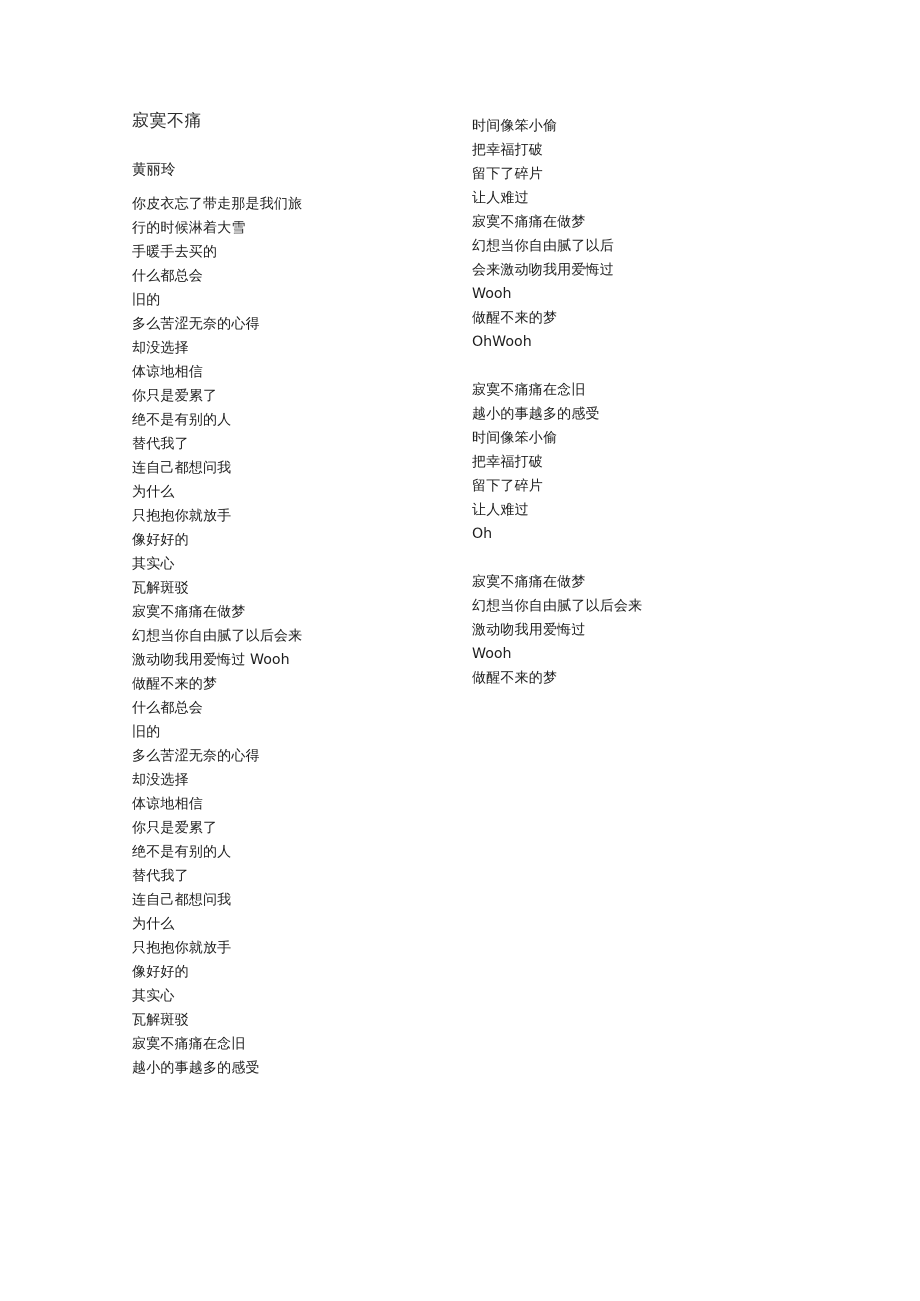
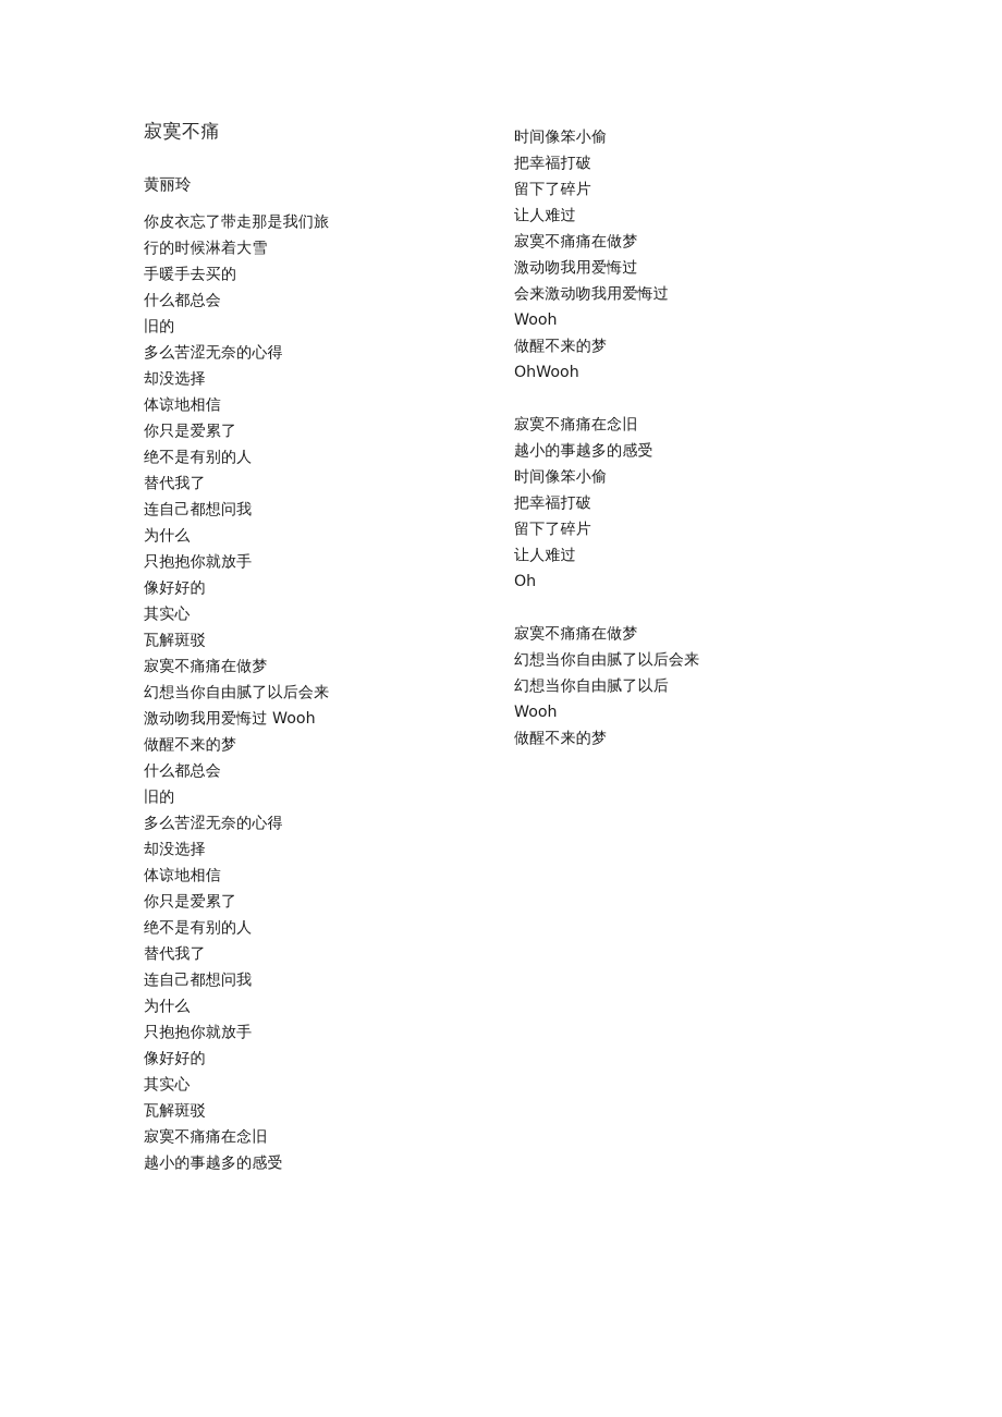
  寂寞不痛
  黄丽玲
  你皮衣忘了带走那是我们旅行的时候淋着大雪
  手暖手去买的
  什么都总会
  旧的
  多么苦涩无奈的心得
  却没选择
  体谅地相信
  你只是爱累了
  绝不是有别的人
  替代我了
  连自己都想问我
  为什么
  只抱抱你就放手
  像好好的
  其实心
  瓦解斑驳
  寂寞不痛痛在做梦
  幻想当你自由腻了以后会来
  激动吻我用爱悔过 Wooh
  做醒不来的梦
  什么都总会
  旧的
  多么苦涩无奈的心得
  却没选择
  体谅地相信
  你只是爱累了
  绝不是有别的人
  替代我了
  连自己都想问我
  为什么
  只抱抱你就放手
  像好好的
  其实心
  瓦解斑驳
  寂寞不痛痛在念旧
  越小的事越多的感受
  时间像笨小偷
  把幸福打破
  留下了碎片
  让人难过
  寂寞不痛痛在做梦
- 幻想当你自由腻了以后
+ 激动吻我用爱悔过
  会来激动吻我用爱悔过
  Wooh
  做醒不来的梦
  OhWooh
  寂寞不痛痛在念旧
  越小的事越多的感受
  时间像笨小偷
  把幸福打破
  留下了碎片
  让人难过
  Oh
  寂寞不痛痛在做梦
  幻想当你自由腻了以后会来
- 激动吻我用爱悔过
+ 幻想当你自由腻了以后
  Wooh
  做醒不来的梦
